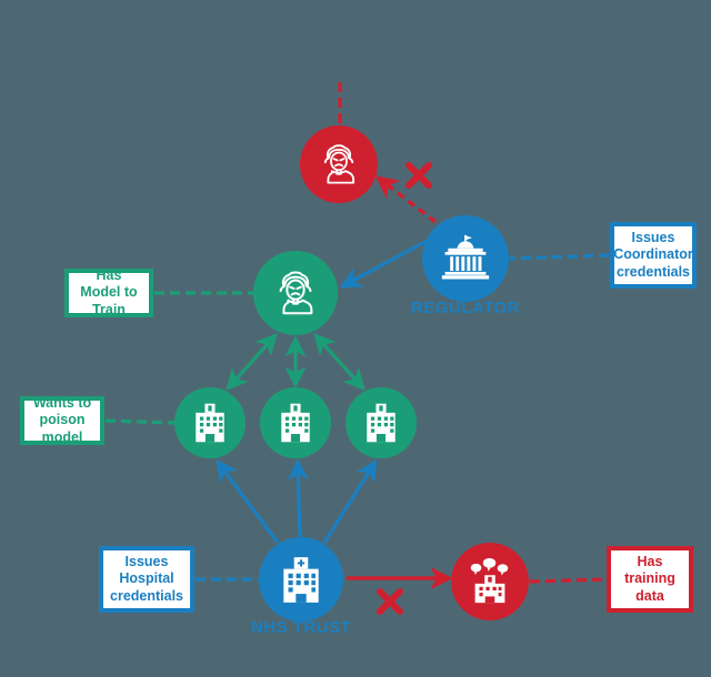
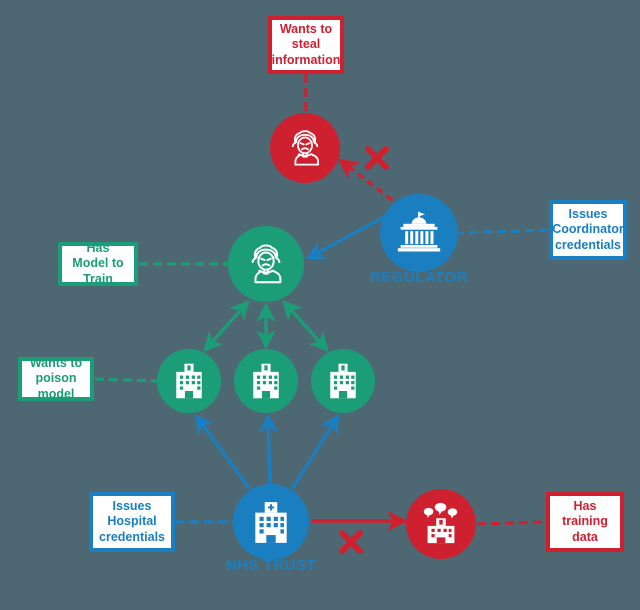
  REGULATOR
  NHS TRUST
+ Wants to steal information
  Issues Coordinator credentials
  Has Model to Train
  Wants to poison model
  Issues Hospital credentials
  Has training data
